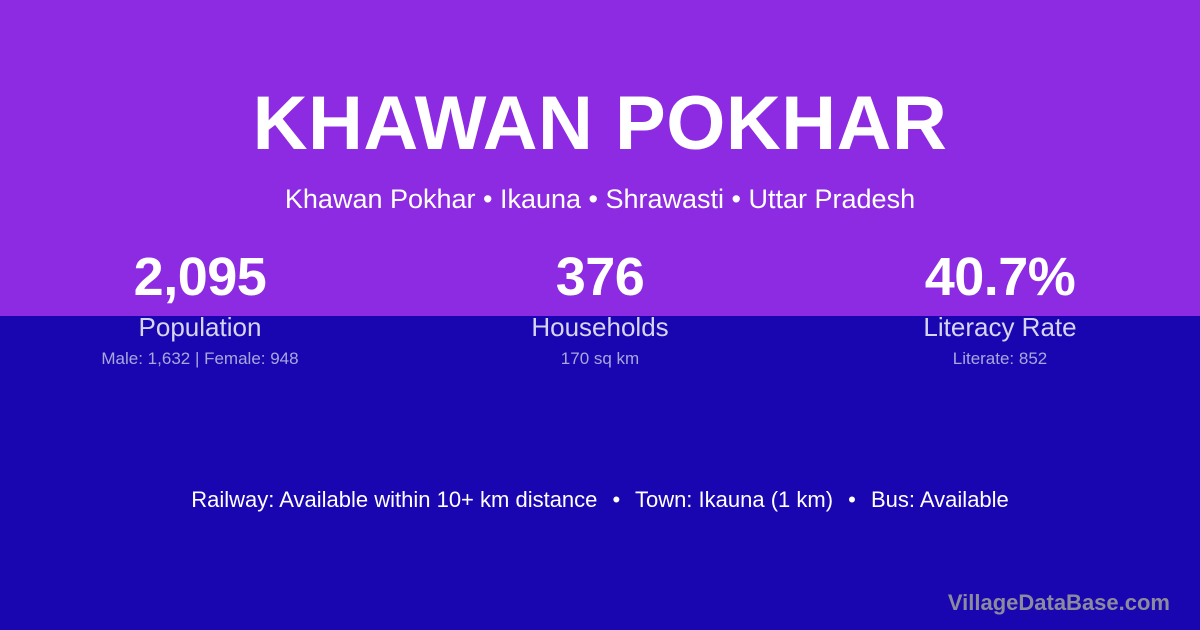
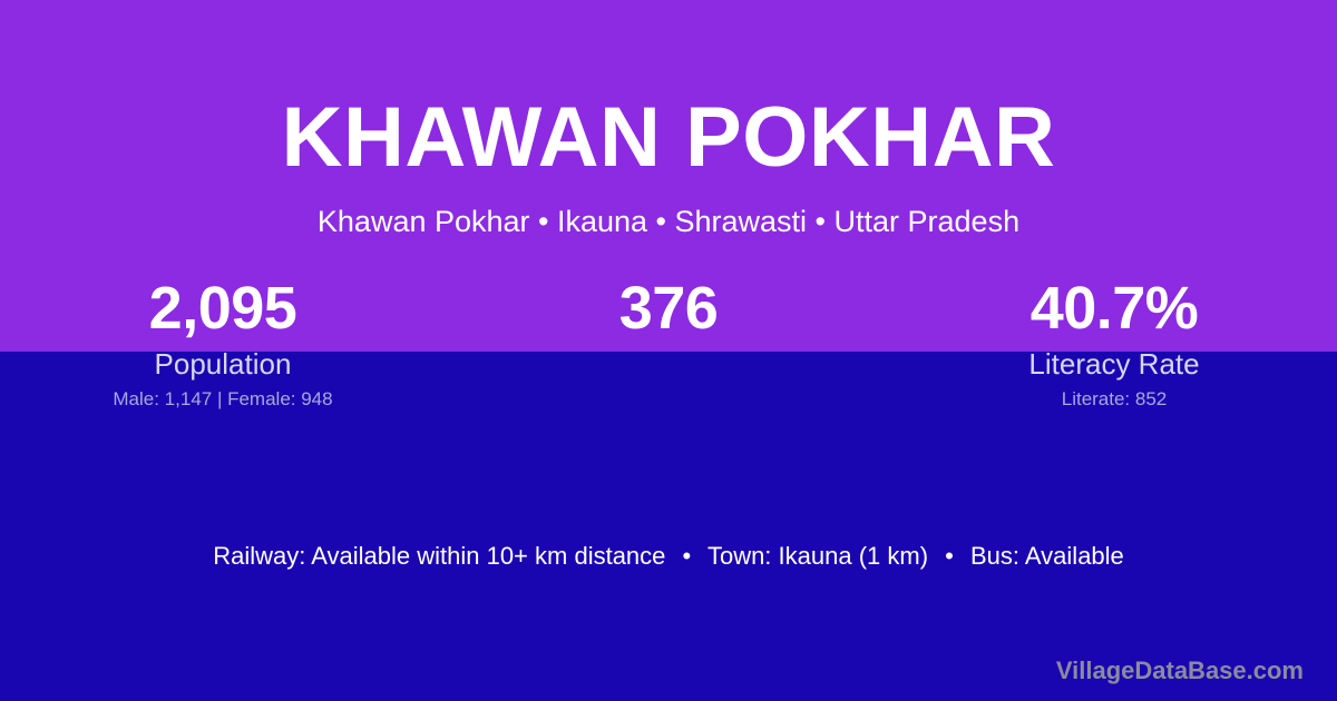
  KHAWAN POKHAR
  Khawan Pokhar • Ikauna • Shrawasti • Uttar Pradesh
  2,095
  Population
- Male: 1,632 | Female: 948
+ Male: 1,147 | Female: 948
  376
- Households
- 170 sq km
  40.7%
  Literacy Rate
  Literate: 852
  Railway: Available within 10+ km distance • Town: Ikauna (1 km) • Bus: Available
  VillageDataBase.com
